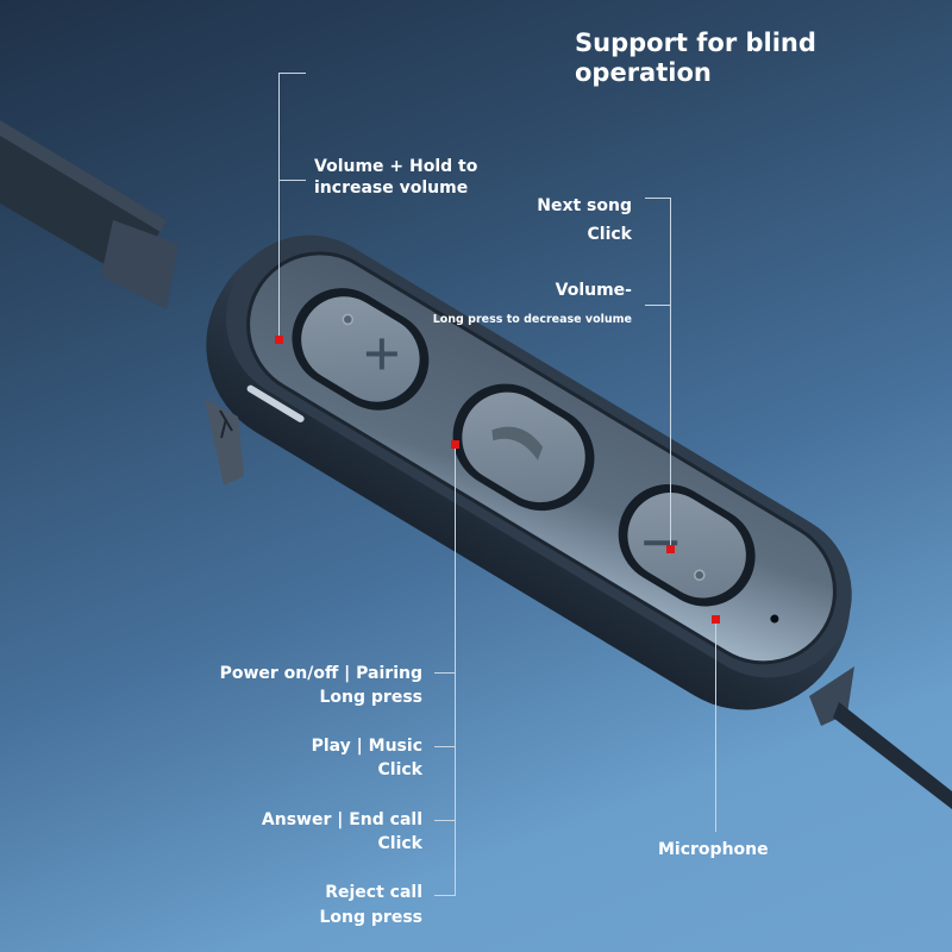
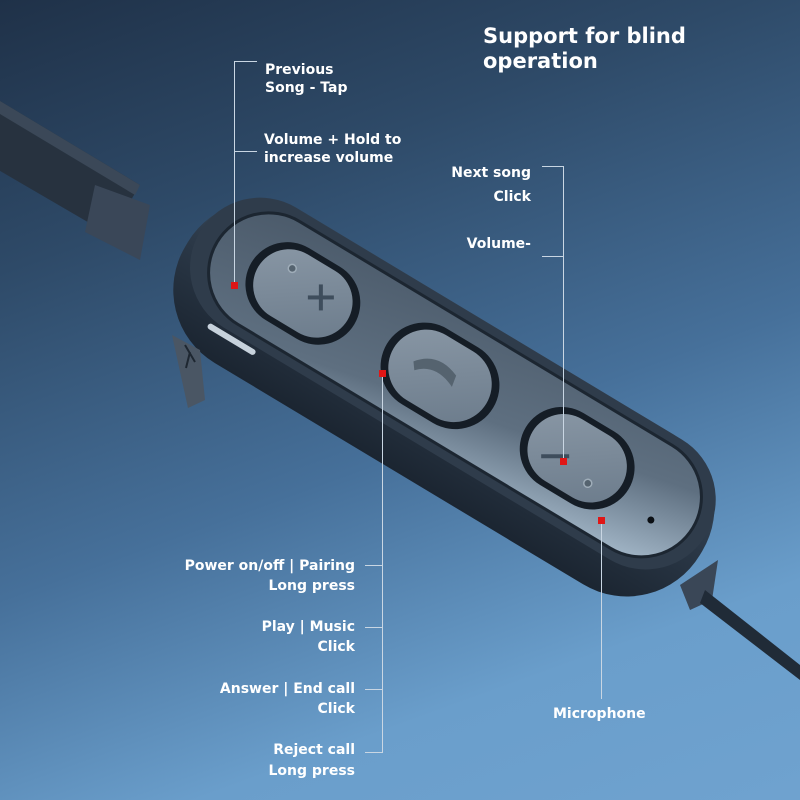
  Support for blind operation
+ Previous
+ Song - Tap
  Volume + Hold to
  increase volume
  Next song
  Click
  Volume-
- Long press to decrease volume
  Power on/off | Pairing
  Long press
  Play | Music
  Click
  Answer | End call
  Click
  Reject call
  Long press
  Microphone
